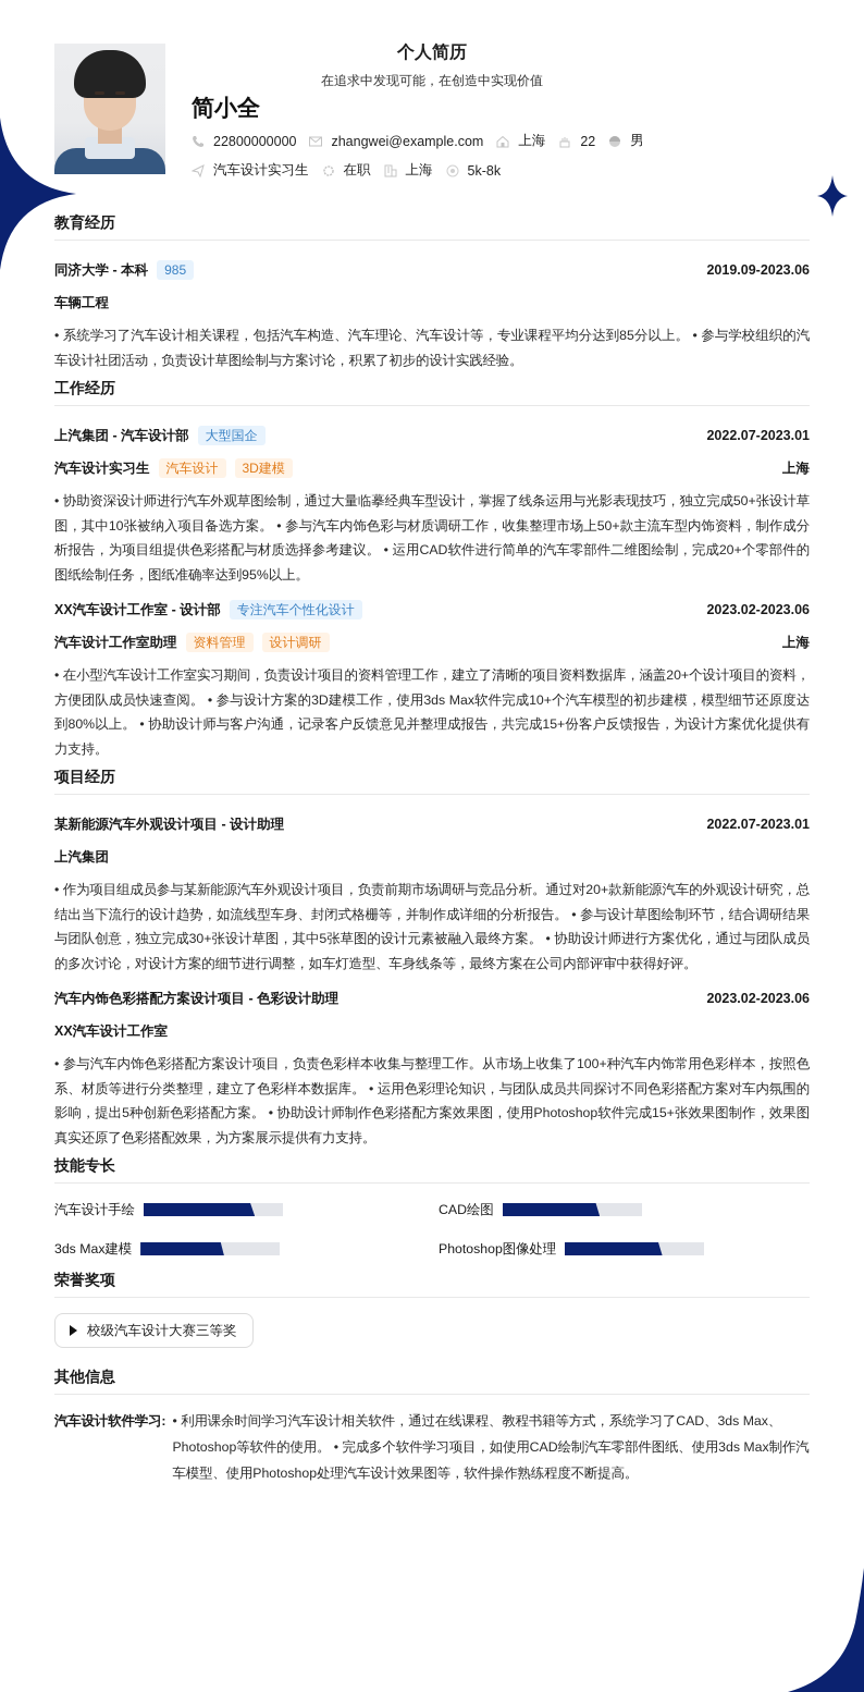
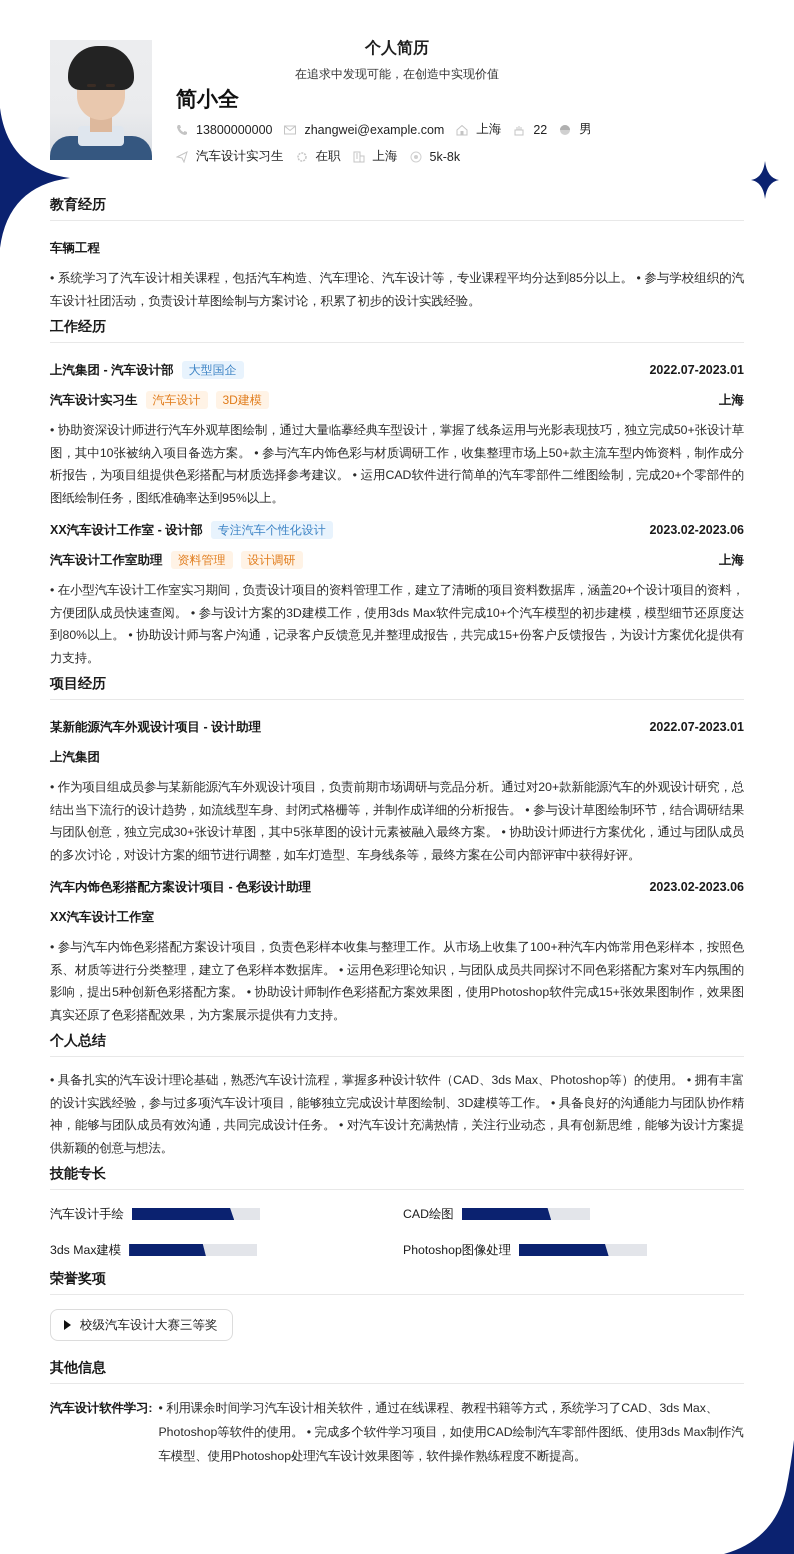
  个人简历
  在追求中发现可能，在创造中实现价值
  简小全
- 22800000000
+ 13800000000
  zhangwei@example.com
  上海
  22
  男
  汽车设计实习生
  在职
  上海
  5k-8k
  教育经历
- 同济大学 - 本科
- 985
- 2019.09-2023.06
  车辆工程
  • 系统学习了汽车设计相关课程，包括汽车构造、汽车理论、汽车设计等，专业课程平均分达到85分以上。 • 参与学校组织的汽车设计社团活动，负责设计草图绘制与方案讨论，积累了初步的设计实践经验。
  工作经历
  上汽集团 - 汽车设计部
  大型国企
  2022.07-2023.01
  汽车设计实习生
  汽车设计
  3D建模
  上海
  • 协助资深设计师进行汽车外观草图绘制，通过大量临摹经典车型设计，掌握了线条运用与光影表现技巧，独立完成50+张设计草图，其中10张被纳入项目备选方案。 • 参与汽车内饰色彩与材质调研工作，收集整理市场上50+款主流车型内饰资料，制作成分析报告，为项目组提供色彩搭配与材质选择参考建议。 • 运用CAD软件进行简单的汽车零部件二维图绘制，完成20+个零部件的图纸绘制任务，图纸准确率达到95%以上。
  XX汽车设计工作室 - 设计部
  专注汽车个性化设计
  2023.02-2023.06
  汽车设计工作室助理
  资料管理
  设计调研
  上海
  • 在小型汽车设计工作室实习期间，负责设计项目的资料管理工作，建立了清晰的项目资料数据库，涵盖20+个设计项目的资料，方便团队成员快速查阅。 • 参与设计方案的3D建模工作，使用3ds Max软件完成10+个汽车模型的初步建模，模型细节还原度达到80%以上。 • 协助设计师与客户沟通，记录客户反馈意见并整理成报告，共完成15+份客户反馈报告，为设计方案优化提供有力支持。
  项目经历
  某新能源汽车外观设计项目 - 设计助理
  2022.07-2023.01
  上汽集团
  • 作为项目组成员参与某新能源汽车外观设计项目，负责前期市场调研与竞品分析。通过对20+款新能源汽车的外观设计研究，总结出当下流行的设计趋势，如流线型车身、封闭式格栅等，并制作成详细的分析报告。 • 参与设计草图绘制环节，结合调研结果与团队创意，独立完成30+张设计草图，其中5张草图的设计元素被融入最终方案。 • 协助设计师进行方案优化，通过与团队成员的多次讨论，对设计方案的细节进行调整，如车灯造型、车身线条等，最终方案在公司内部评审中获得好评。
  汽车内饰色彩搭配方案设计项目 - 色彩设计助理
  2023.02-2023.06
  XX汽车设计工作室
  • 参与汽车内饰色彩搭配方案设计项目，负责色彩样本收集与整理工作。从市场上收集了100+种汽车内饰常用色彩样本，按照色系、材质等进行分类整理，建立了色彩样本数据库。 • 运用色彩理论知识，与团队成员共同探讨不同色彩搭配方案对车内氛围的影响，提出5种创新色彩搭配方案。 • 协助设计师制作色彩搭配方案效果图，使用Photoshop软件完成15+张效果图制作，效果图真实还原了色彩搭配效果，为方案展示提供有力支持。
+ 个人总结
+ • 具备扎实的汽车设计理论基础，熟悉汽车设计流程，掌握多种设计软件（CAD、3ds Max、Photoshop等）的使用。 • 拥有丰富的设计实践经验，参与过多项汽车设计项目，能够独立完成设计草图绘制、3D建模等工作。 • 具备良好的沟通能力与团队协作精神，能够与团队成员有效沟通，共同完成设计任务。 • 对汽车设计充满热情，关注行业动态，具有创新思维，能够为设计方案提供新颖的创意与想法。
  技能专长
  汽车设计手绘
  CAD绘图
  3ds Max建模
  Photoshop图像处理
  荣誉奖项
  校级汽车设计大赛三等奖
  其他信息
  汽车设计软件学习:
  • 利用课余时间学习汽车设计相关软件，通过在线课程、教程书籍等方式，系统学习了CAD、3ds Max、Photoshop等软件的使用。 • 完成多个软件学习项目，如使用CAD绘制汽车零部件图纸、使用3ds Max制作汽车模型、使用Photoshop处理汽车设计效果图等，软件操作熟练程度不断提高。
